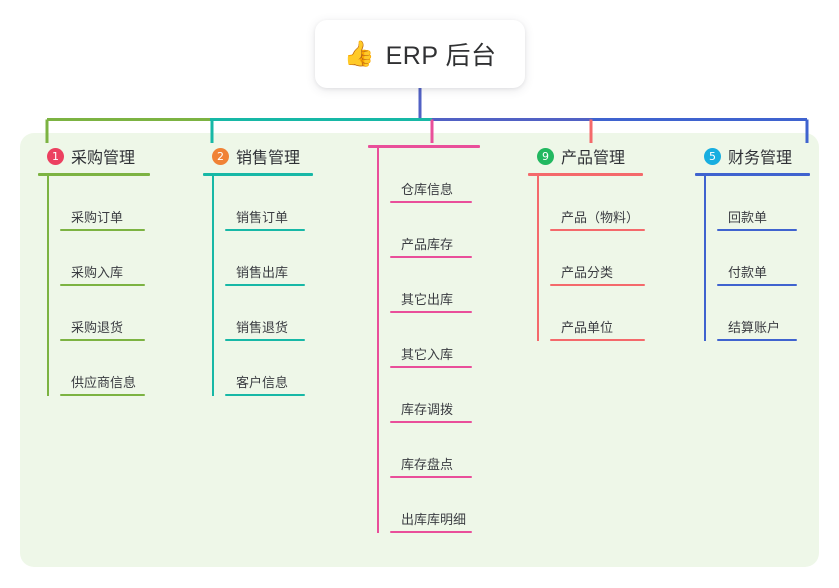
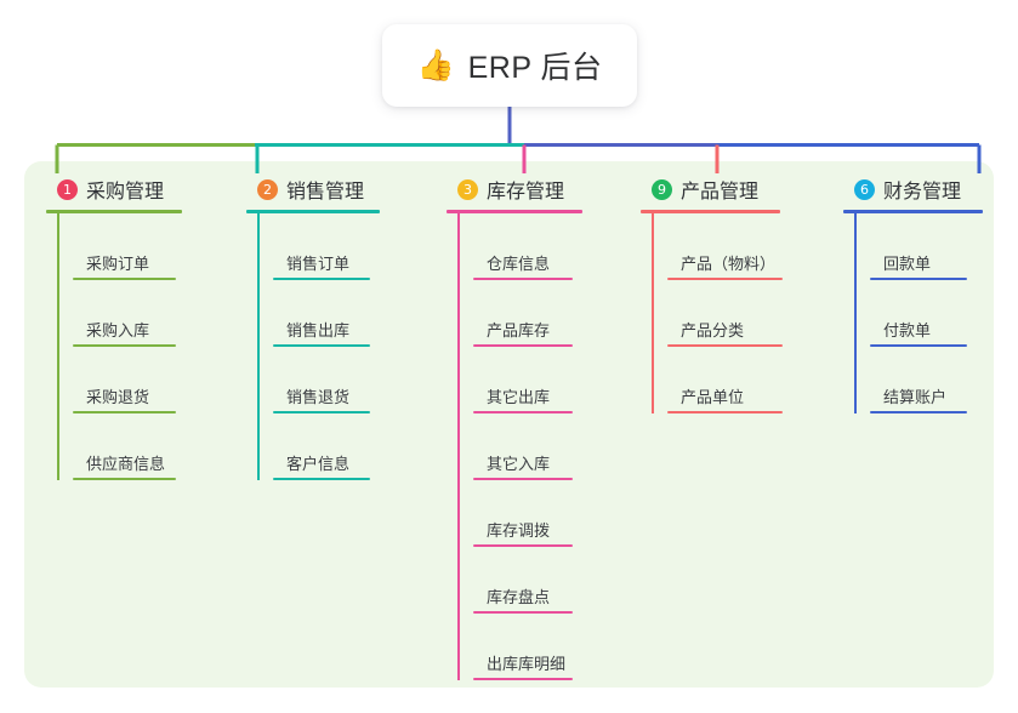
  👍
  ERP 后台
  1
  采购管理
  采购订单
  采购入库
  采购退货
  供应商信息
  2
  销售管理
  销售订单
  销售出库
  销售退货
  客户信息
+ 3
+ 库存管理
  仓库信息
  产品库存
  其它出库
  其它入库
  库存调拨
  库存盘点
  出库库明细
  9
  产品管理
  产品（物料）
  产品分类
  产品单位
- 5
+ 6
  财务管理
  回款单
  付款单
  结算账户
